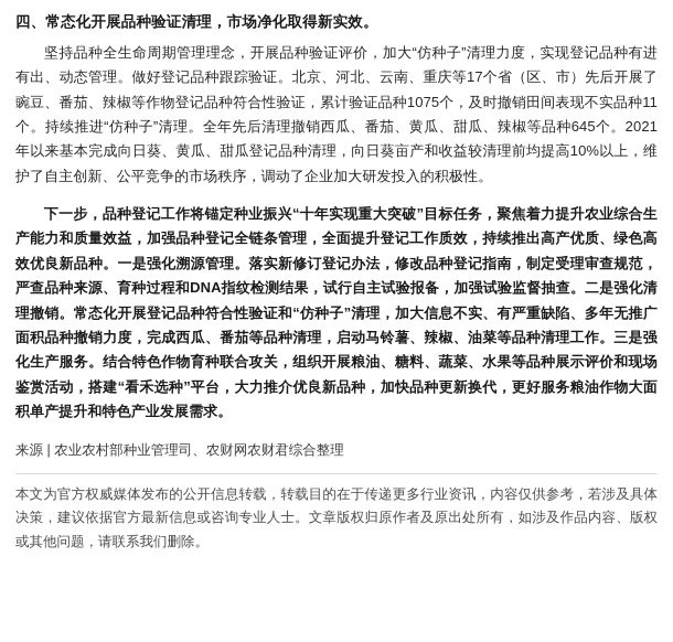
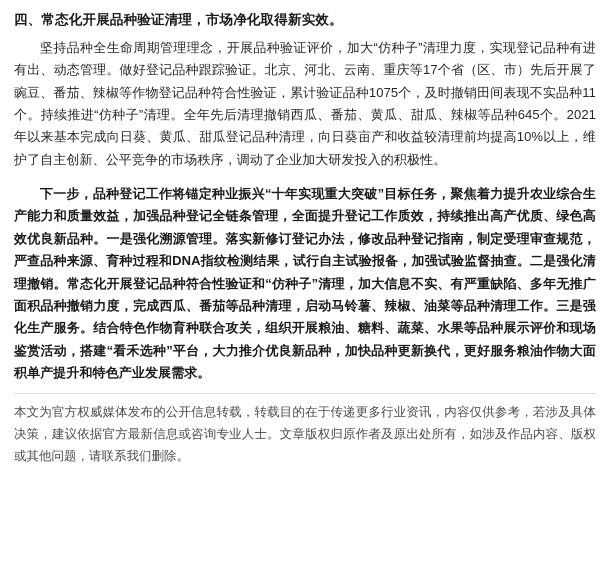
  四、常态化开展品种验证清理，市场净化取得新实效。
  坚持品种全生命周期管理理念，开展品种验证评价，加大“仿种子”清理力度，实现登记品种有进有出、动态管理。做好登记品种跟踪验证。北京、河北、云南、重庆等17个省（区、市）先后开展了豌豆、番茄、辣椒等作物登记品种符合性验证，累计验证品种1075个，及时撤销田间表现不实品种11个。持续推进“仿种子”清理。全年先后清理撤销西瓜、番茄、黄瓜、甜瓜、辣椒等品种645个。2021年以来基本完成向日葵、黄瓜、甜瓜登记品种清理，向日葵亩产和收益较清理前均提高10%以上，维护了自主创新、公平竞争的市场秩序，调动了企业加大研发投入的积极性。
  下一步，品种登记工作将锚定种业振兴“十年实现重大突破”目标任务，聚焦着力提升农业综合生产能力和质量效益，加强品种登记全链条管理，全面提升登记工作质效，持续推出高产优质、绿色高效优良新品种。一是强化溯源管理。落实新修订登记办法，修改品种登记指南，制定受理审查规范，严查品种来源、育种过程和DNA指纹检测结果，试行自主试验报备，加强试验监督抽查。二是强化清理撤销。常态化开展登记品种符合性验证和“仿种子”清理，加大信息不实、有严重缺陷、多年无推广面积品种撤销力度，完成西瓜、番茄等品种清理，启动马铃薯、辣椒、油菜等品种清理工作。三是强化生产服务。结合特色作物育种联合攻关，组织开展粮油、糖料、蔬菜、水果等品种展示评价和现场鉴赏活动，搭建“看禾选种”平台，大力推介优良新品种，加快品种更新换代，更好服务粮油作物大面积单产提升和特色产业发展需求。
- 来源 | 农业农村部种业管理司、农财网农财君综合整理
  本文为官方权威媒体发布的公开信息转载，转载目的在于传递更多行业资讯，内容仅供参考，若涉及具体决策，建议依据官方最新信息或咨询专业人士。文章版权归原作者及原出处所有，如涉及作品内容、版权或其他问题，请联系我们删除。
